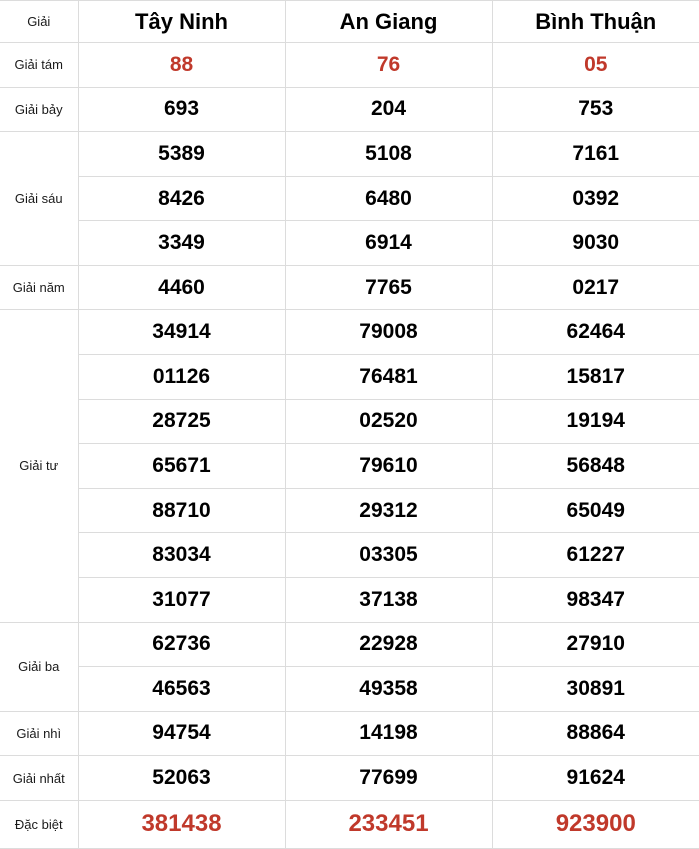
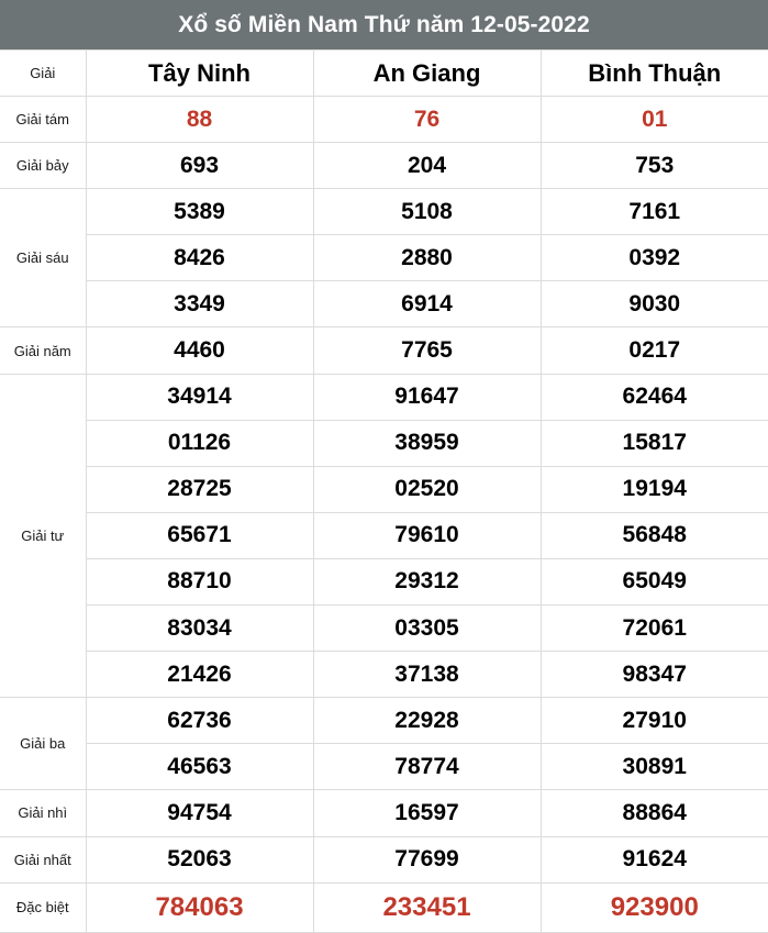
+ Xổ số Miền Nam Thứ năm 12-05-2022
  Giải	Tây Ninh	An Giang	Bình Thuận
- Giải tám	88	76	05
+ Giải tám	88	76	01
  Giải bảy	693	204	753
  Giải sáu	5389	5108	7161
- 8426	6480	0392
+ 8426	2880	0392
  3349	6914	9030
  Giải năm	4460	7765	0217
- Giải tư	34914	79008	62464
+ Giải tư	34914	91647	62464
- 01126	76481	15817
+ 01126	38959	15817
  28725	02520	19194
  65671	79610	56848
  88710	29312	65049
- 83034	03305	61227
+ 83034	03305	72061
- 31077	37138	98347
+ 21426	37138	98347
  Giải ba	62736	22928	27910
- 46563	49358	30891
+ 46563	78774	30891
- Giải nhì	94754	14198	88864
+ Giải nhì	94754	16597	88864
  Giải nhất	52063	77699	91624
- Đặc biệt	381438	233451	923900
+ Đặc biệt	784063	233451	923900
